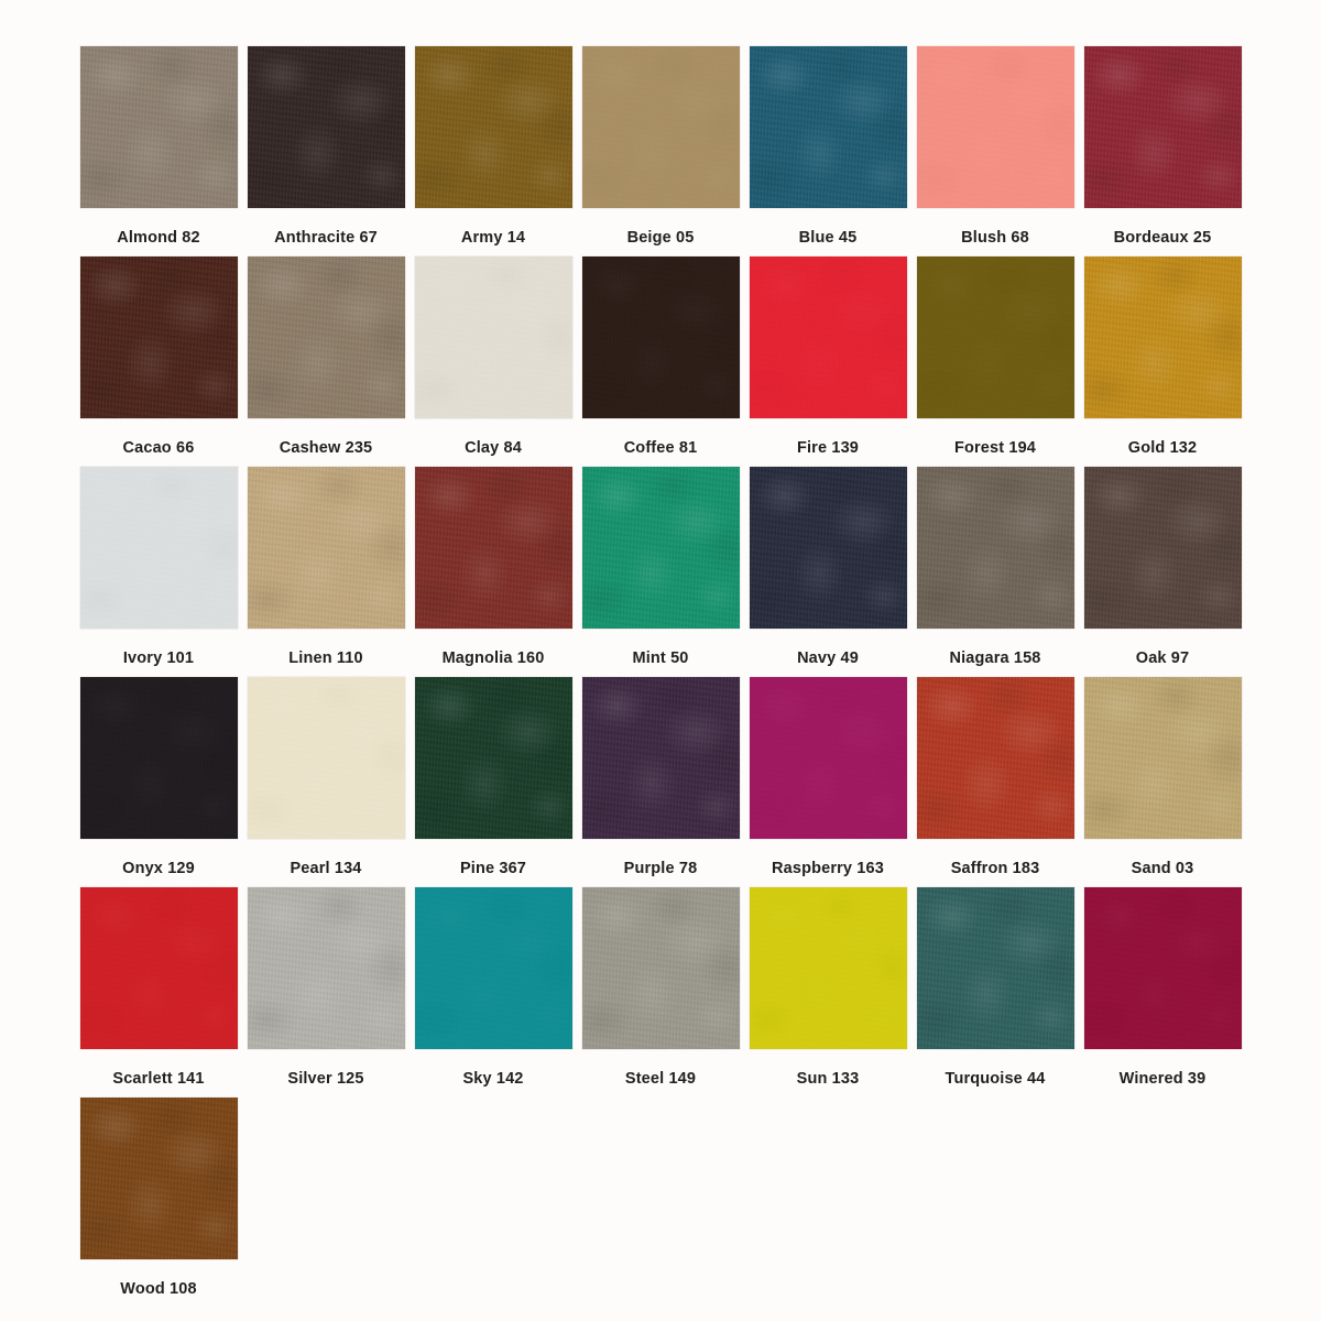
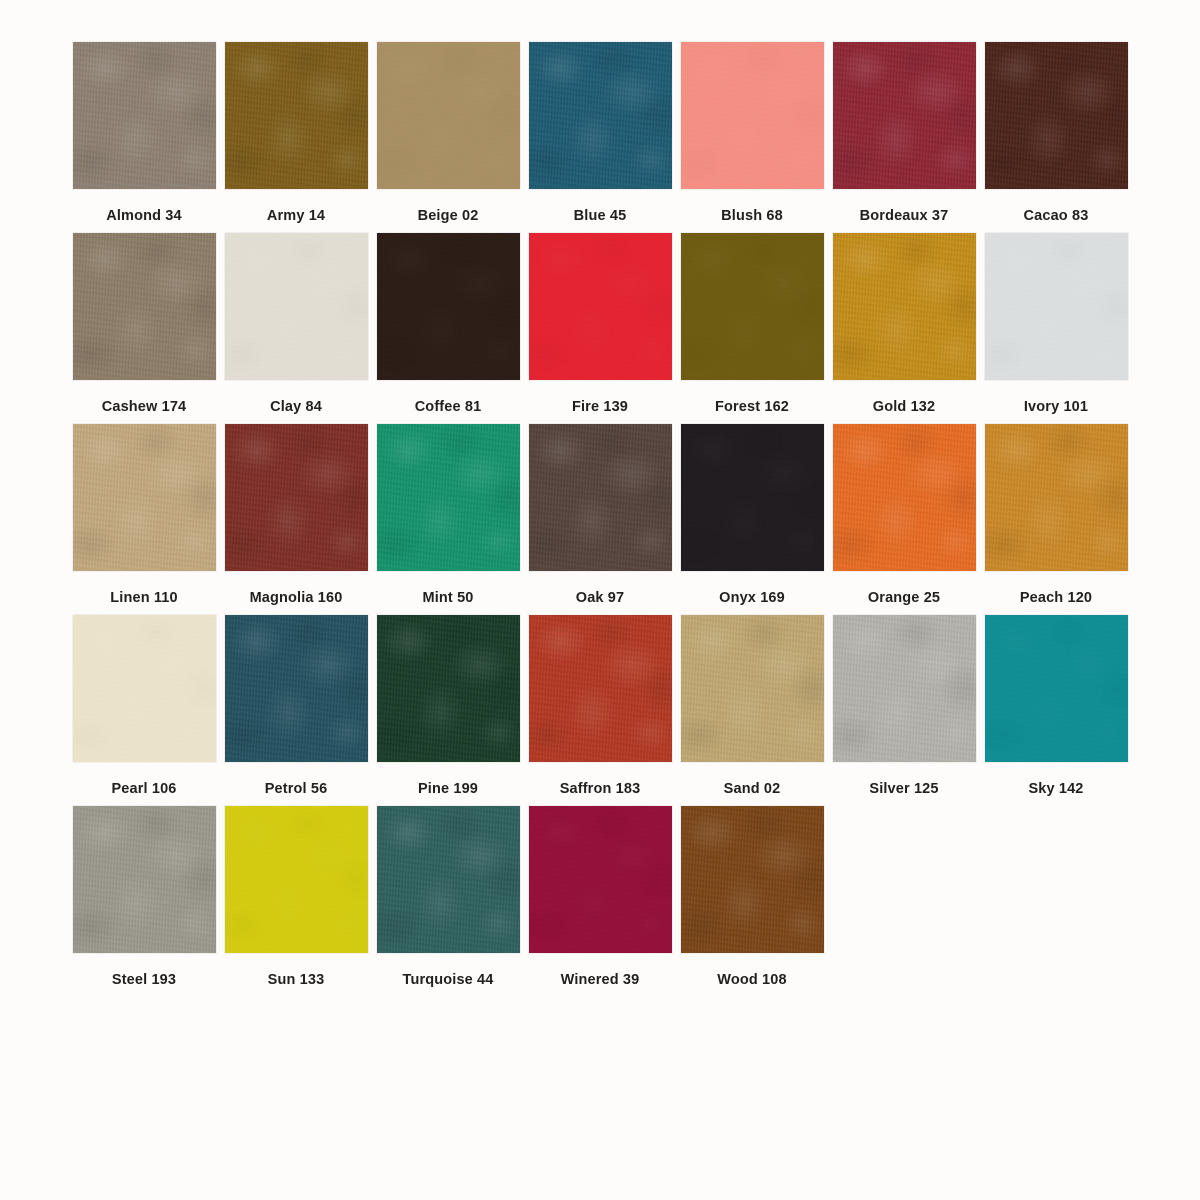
- Almond 82
+ Almond 34
- Anthracite 67
  Army 14
- Beige 05
+ Beige 02
  Blue 45
  Blush 68
- Bordeaux 25
+ Bordeaux 37
- Cacao 66
+ Cacao 83
- Cashew 235
+ Cashew 174
  Clay 84
  Coffee 81
  Fire 139
- Forest 194
+ Forest 162
  Gold 132
  Ivory 101
  Linen 110
  Magnolia 160
  Mint 50
- Navy 49
- Niagara 158
  Oak 97
- Onyx 129
+ Onyx 169
+ Orange 25
+ Peach 120
- Pearl 134
+ Pearl 106
+ Petrol 56
- Pine 367
+ Pine 199
- Purple 78
- Raspberry 163
  Saffron 183
- Sand 03
+ Sand 02
- Scarlett 141
  Silver 125
  Sky 142
- Steel 149
+ Steel 193
  Sun 133
  Turquoise 44
  Winered 39
  Wood 108
